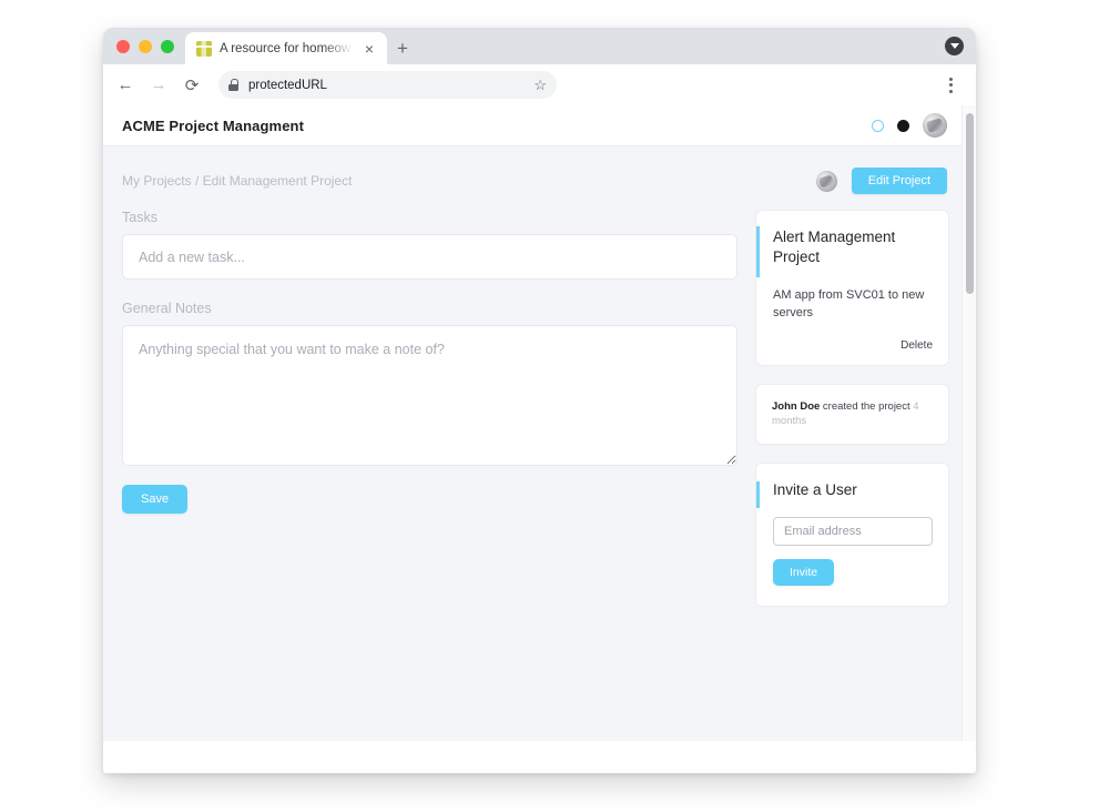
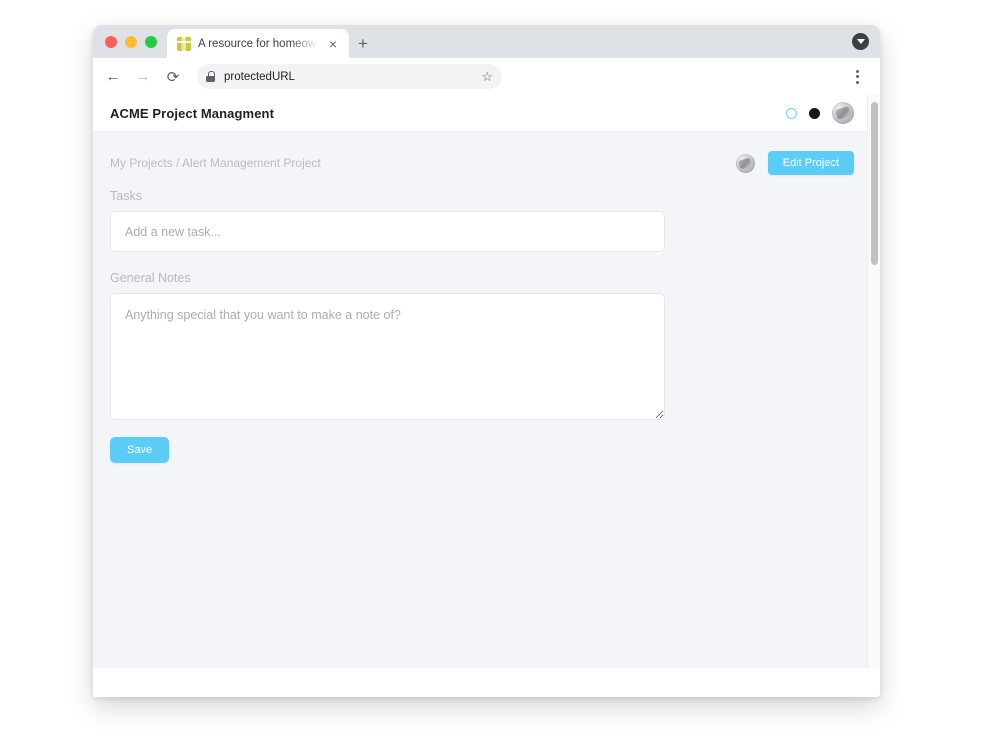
  A resource for homeow
  ×
  +
  ←
  →
  ⟳
  protectedURL
  ☆
  ACME Project Managment
- My Projects / Edit Management Project
+ My Projects / Alert Management Project
  Edit Project
  Tasks
  Add a new task...
  General Notes
  Anything special that you want to make a note of?
  Save
- Alert Management Project
- AM app from SVC01 to new servers
- Delete
- John Doe created the project 4 months
- Invite a User
- Email address Invite
